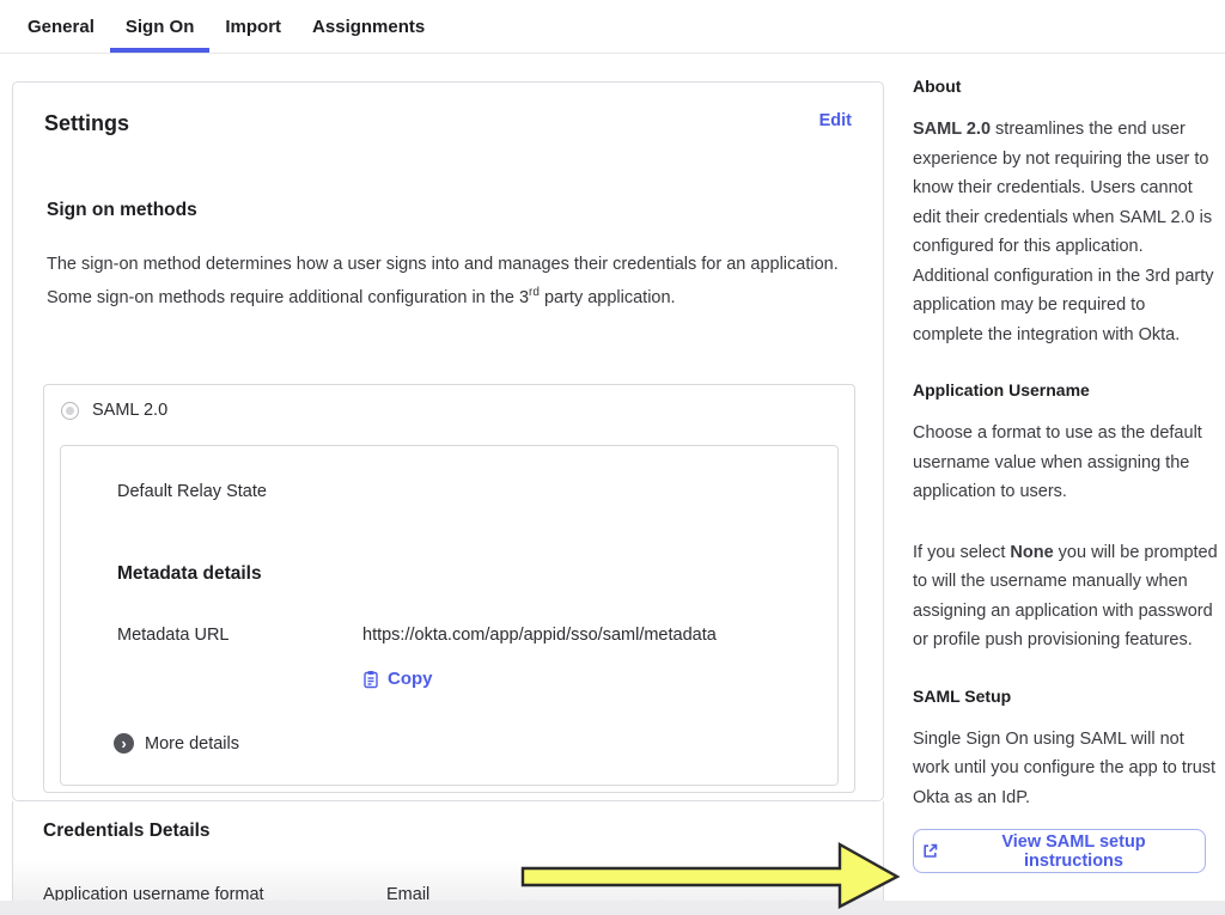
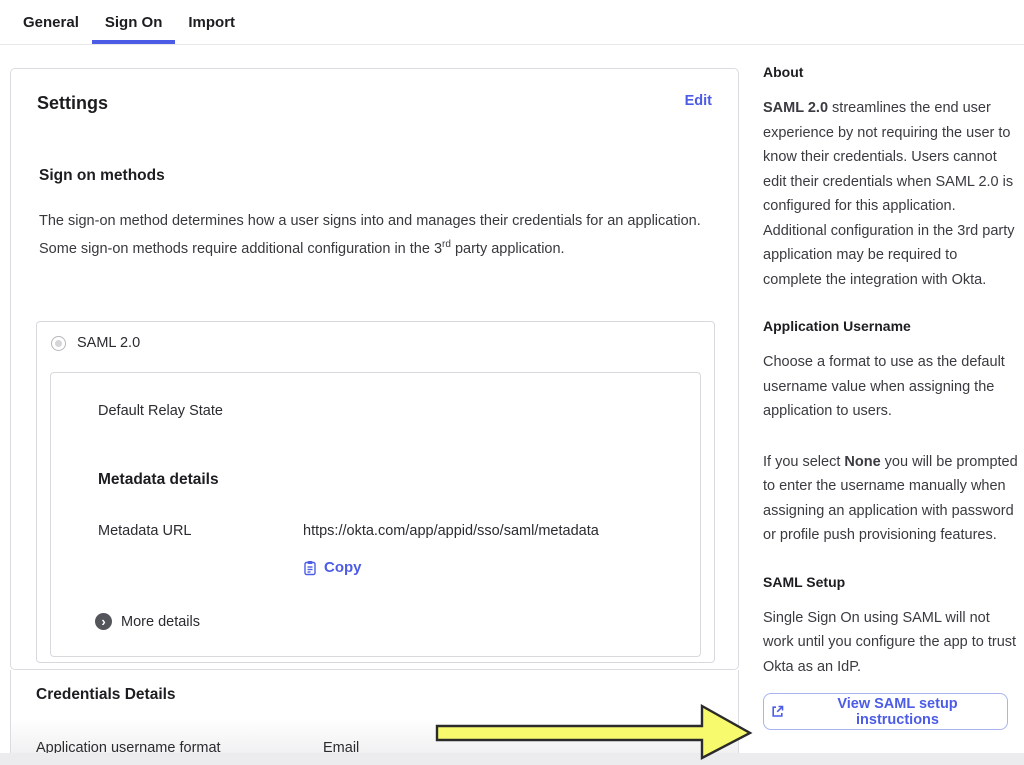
  General
  Sign On
  Import
- Assignments
  Settings
  Edit
  Sign on methods
  The sign-on method determines how a user signs into and manages their credentials for an application. Some sign-on methods require additional configuration in the 3rd party application.
  SAML 2.0
  Default Relay State
  Metadata details
  Metadata URL
  https://okta.com/app/appid/sso/saml/metadata
  Copy
  ›
  More details
  Credentials Details
  Application username format
  Email
  About
  SAML 2.0 streamlines the end user experience by not requiring the user to know their credentials. Users cannot edit their credentials when SAML 2.0 is configured for this application. Additional configuration in the 3rd party application may be required to complete the integration with Okta.
  Application Username
  Choose a format to use as the default username value when assigning the application to users.
- If you select None you will be prompted to will the username manually when assigning an application with password or profile push provisioning features.
+ If you select None you will be prompted to enter the username manually when assigning an application with password or profile push provisioning features.
  SAML Setup
  Single Sign On using SAML will not work until you configure the app to trust Okta as an IdP.
  View SAML setup instructions
